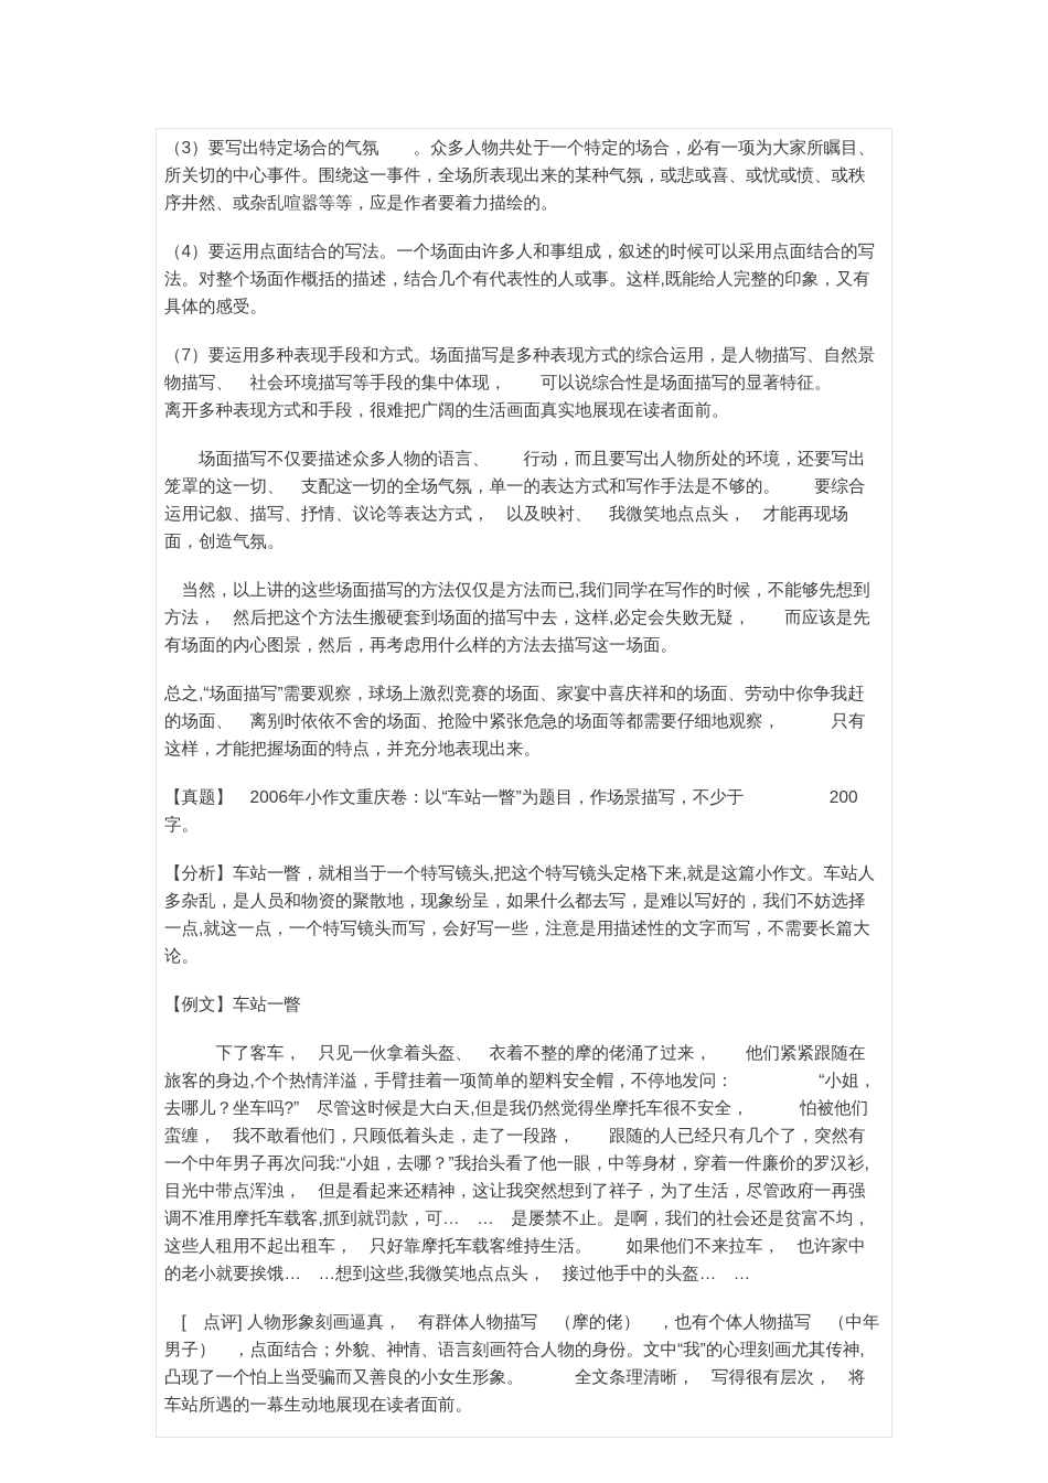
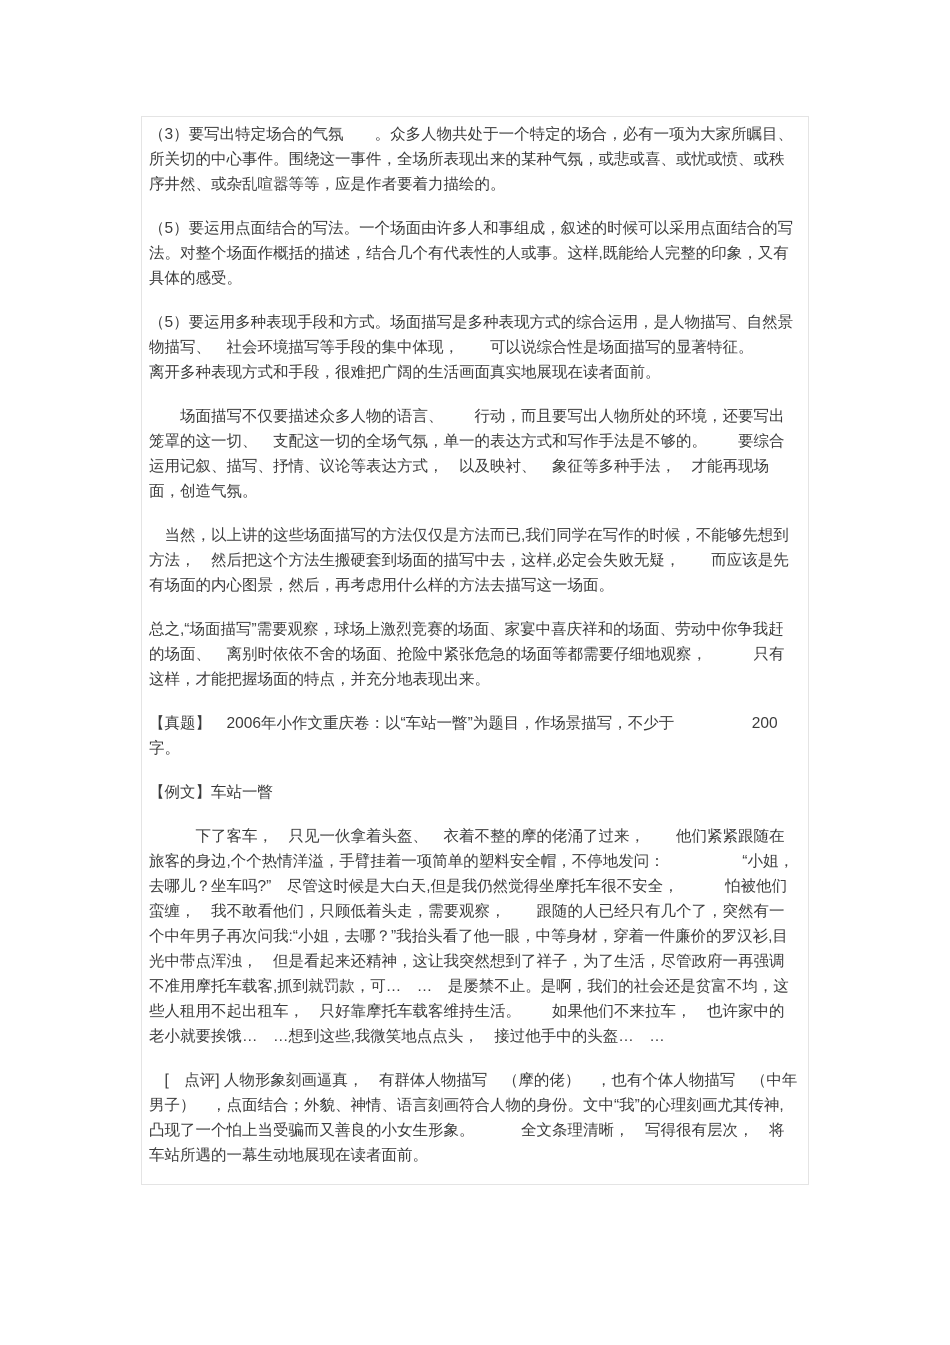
  （3）要写出特定场合的气氛 。众多人物共处于一个特定的场合，必有一项为大家所瞩目、所关切的中心事件。围绕这一事件，全场所表现出来的某种气氛，或悲或喜、或忧或愤、或秩序井然、或杂乱喧嚣等等，应是作者要着力描绘的。
- （4）要运用点面结合的写法。一个场面由许多人和事组成，叙述的时候可以采用点面结合的写法。对整个场面作概括的描述，结合几个有代表性的人或事。这样,既能给人完整的印象，又有具体的感受。
+ （5）要运用点面结合的写法。一个场面由许多人和事组成，叙述的时候可以采用点面结合的写法。对整个场面作概括的描述，结合几个有代表性的人或事。这样,既能给人完整的印象，又有具体的感受。
- （7）要运用多种表现手段和方式。场面描写是多种表现方式的综合运用，是人物描写、自然景物描写、 社会环境描写等手段的集中体现， 可以说综合性是场面描写的显著特征。 离开多种表现方式和手段，很难把广阔的生活画面真实地展现在读者面前。
+ （5）要运用多种表现手段和方式。场面描写是多种表现方式的综合运用，是人物描写、自然景物描写、 社会环境描写等手段的集中体现， 可以说综合性是场面描写的显著特征。 离开多种表现方式和手段，很难把广阔的生活画面真实地展现在读者面前。
- 场面描写不仅要描述众多人物的语言、 行动，而且要写出人物所处的环境，还要写出笼罩的这一切、 支配这一切的全场气氛，单一的表达方式和写作手法是不够的。 要综合运用记叙、描写、抒情、议论等表达方式， 以及映衬、 我微笑地点点头， 才能再现场面，创造气氛。
+ 场面描写不仅要描述众多人物的语言、 行动，而且要写出人物所处的环境，还要写出笼罩的这一切、 支配这一切的全场气氛，单一的表达方式和写作手法是不够的。 要综合运用记叙、描写、抒情、议论等表达方式， 以及映衬、 象征等多种手法， 才能再现场面，创造气氛。
  当然，以上讲的这些场面描写的方法仅仅是方法而已,我们同学在写作的时候，不能够先想到方法， 然后把这个方法生搬硬套到场面的描写中去，这样,必定会失败无疑， 而应该是先有场面的内心图景，然后，再考虑用什么样的方法去描写这一场面。
  总之,“场面描写”需要观察，球场上激烈竞赛的场面、家宴中喜庆祥和的场面、劳动中你争我赶的场面、 离别时依依不舍的场面、抢险中紧张危急的场面等都需要仔细地观察， 只有这样，才能把握场面的特点，并充分地表现出来。
  【真题】 2006年小作文重庆卷：以“车站一瞥”为题目，作场景描写，不少于 200字。
- 【分析】车站一瞥，就相当于一个特写镜头,把这个特写镜头定格下来,就是这篇小作文。车站人多杂乱，是人员和物资的聚散地，现象纷呈，如果什么都去写，是难以写好的，我们不妨选择一点,就这一点，一个特写镜头而写，会好写一些，注意是用描述性的文字而写，不需要长篇大论。
  【例文】车站一瞥
- 下了客车， 只见一伙拿着头盔、 衣着不整的摩的佬涌了过来， 他们紧紧跟随在旅客的身边,个个热情洋溢，手臂挂着一项简单的塑料安全帽，不停地发问： “小姐，去哪儿？坐车吗?” 尽管这时候是大白天,但是我仍然觉得坐摩托车很不安全， 怕被他们蛮缠， 我不敢看他们，只顾低着头走，走了一段路， 跟随的人已经只有几个了，突然有一个中年男子再次问我:“小姐，去哪？”我抬头看了他一眼，中等身材，穿着一件廉价的罗汉衫,目光中带点浑浊， 但是看起来还精神，这让我突然想到了祥子，为了生活，尽管政府一再强调不准用摩托车载客,抓到就罚款，可… … 是屡禁不止。是啊，我们的社会还是贫富不均，这些人租用不起出租车， 只好靠摩托车载客维持生活。 如果他们不来拉车， 也许家中的老小就要挨饿… …想到这些,我微笑地点点头， 接过他手中的头盔… …
+ 下了客车， 只见一伙拿着头盔、 衣着不整的摩的佬涌了过来， 他们紧紧跟随在旅客的身边,个个热情洋溢，手臂挂着一项简单的塑料安全帽，不停地发问： “小姐，去哪儿？坐车吗?” 尽管这时候是大白天,但是我仍然觉得坐摩托车很不安全， 怕被他们蛮缠， 我不敢看他们，只顾低着头走，需要观察， 跟随的人已经只有几个了，突然有一个中年男子再次问我:“小姐，去哪？”我抬头看了他一眼，中等身材，穿着一件廉价的罗汉衫,目光中带点浑浊， 但是看起来还精神，这让我突然想到了祥子，为了生活，尽管政府一再强调不准用摩托车载客,抓到就罚款，可… … 是屡禁不止。是啊，我们的社会还是贫富不均，这些人租用不起出租车， 只好靠摩托车载客维持生活。 如果他们不来拉车， 也许家中的老小就要挨饿… …想到这些,我微笑地点点头， 接过他手中的头盔… …
  [ 点评] 人物形象刻画逼真， 有群体人物描写 （摩的佬） ，也有个体人物描写 （中年男子） ，点面结合；外貌、神情、语言刻画符合人物的身份。文中“我”的心理刻画尤其传神,凸现了一个怕上当受骗而又善良的小女生形象。 全文条理清晰， 写得很有层次， 将车站所遇的一幕生动地展现在读者面前。
